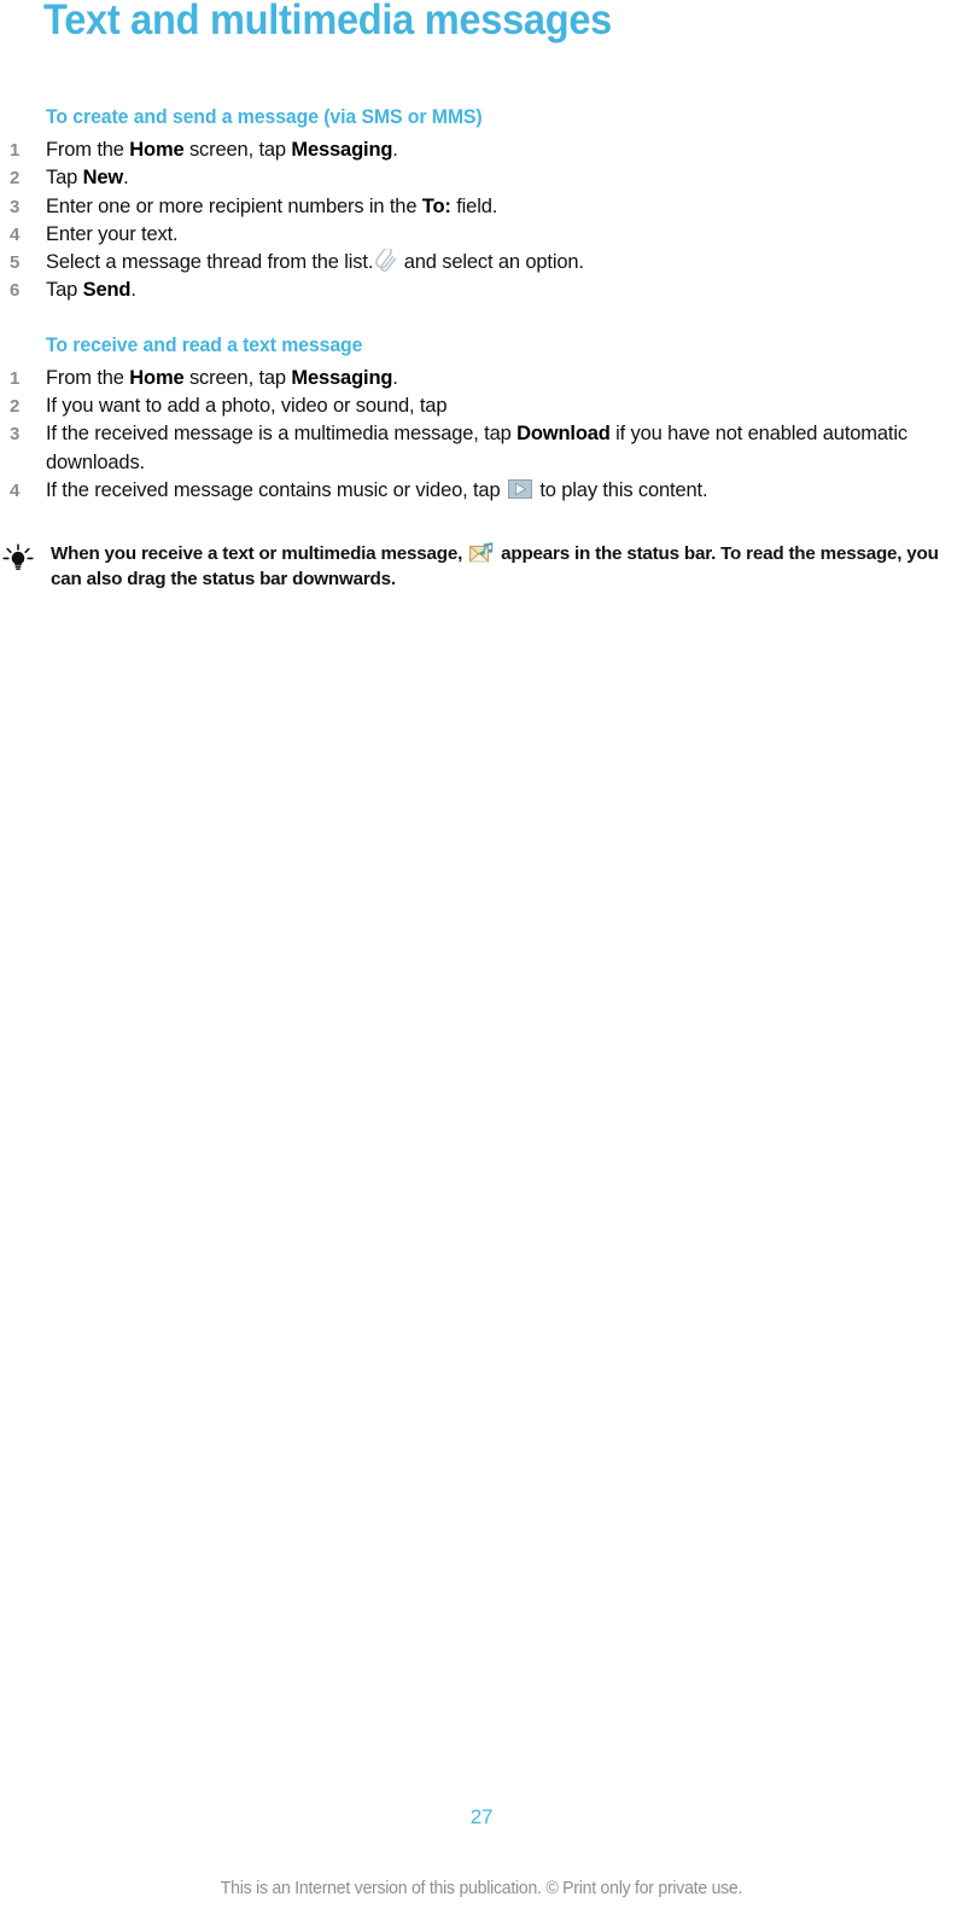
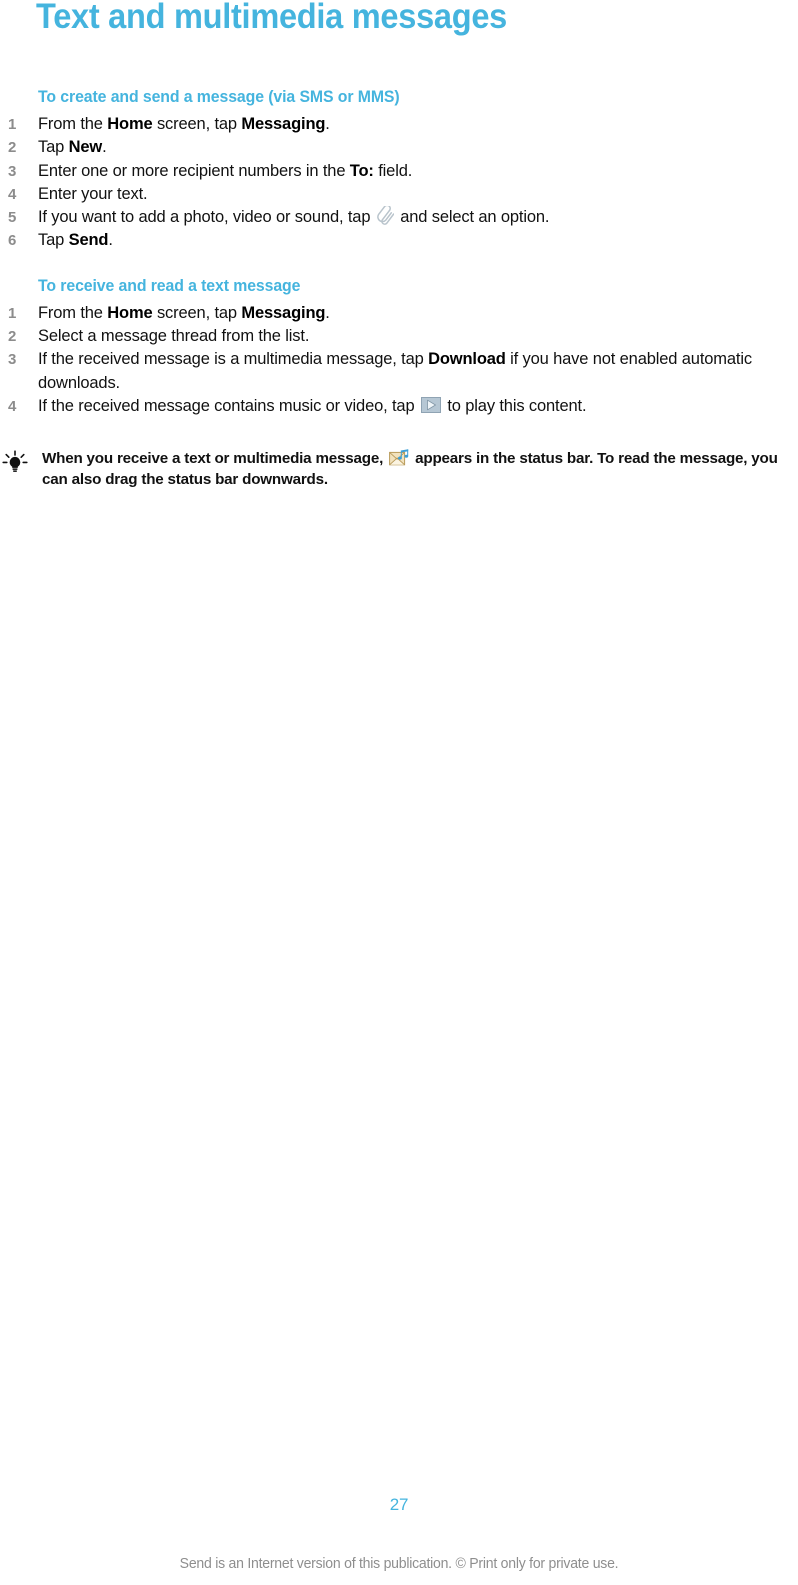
  Text and multimedia messages
  To create and send a message (via SMS or MMS)
  1
  From the Home screen, tap Messaging.
  2
  Tap New.
  3
  Enter one or more recipient numbers in the To: field.
  4
  Enter your text.
  5
- Select a message thread from the list. and select an option.
+ If you want to add a photo, video or sound, tap and select an option.
  6
  Tap Send.
  To receive and read a text message
  1
  From the Home screen, tap Messaging.
  2
- If you want to add a photo, video or sound, tap
+ Select a message thread from the list.
  3
  If the received message is a multimedia message, tap Download if you have not enabled automatic downloads.
  4
  If the received message contains music or video, tap to play this content.
  When you receive a text or multimedia message, appears in the status bar. To read the message, you can also drag the status bar downwards.
  27
- This is an Internet version of this publication. © Print only for private use.
+ Send is an Internet version of this publication. © Print only for private use.
